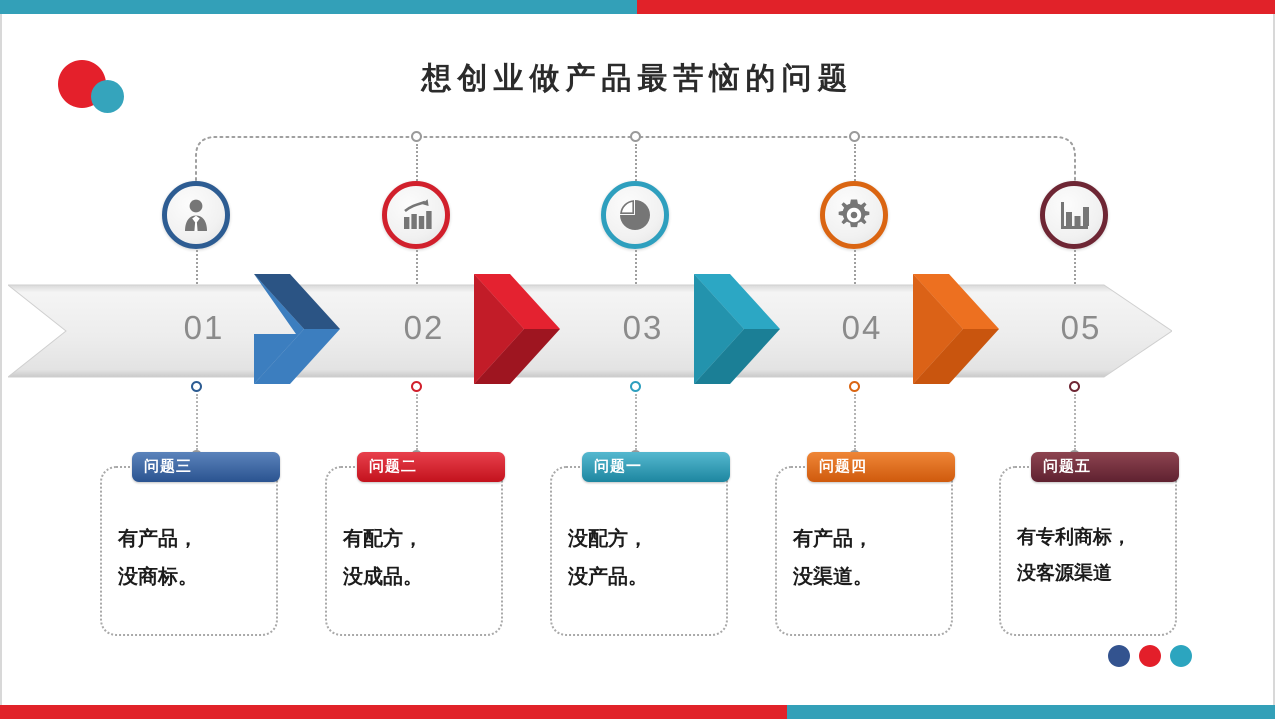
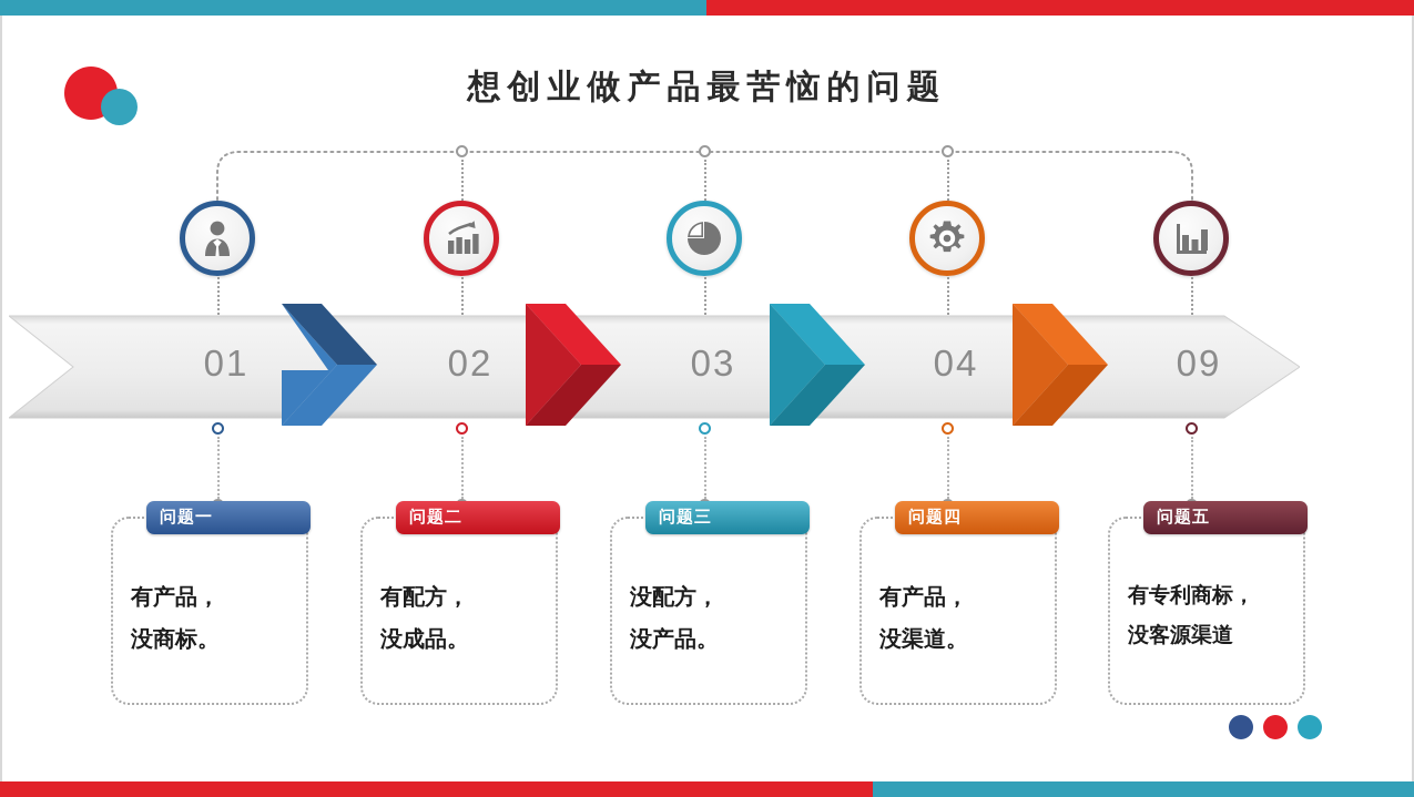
  想创业做产品最苦恼的问题
  01
  02
  03
  04
- 05
+ 09
- 问题三
+ 问题一
  有产品，
  没商标。
  问题二
  有配方，
  没成品。
- 问题一
+ 问题三
  没配方，
  没产品。
  问题四
  有产品，
  没渠道。
  问题五
  有专利商标，
  没客源渠道
